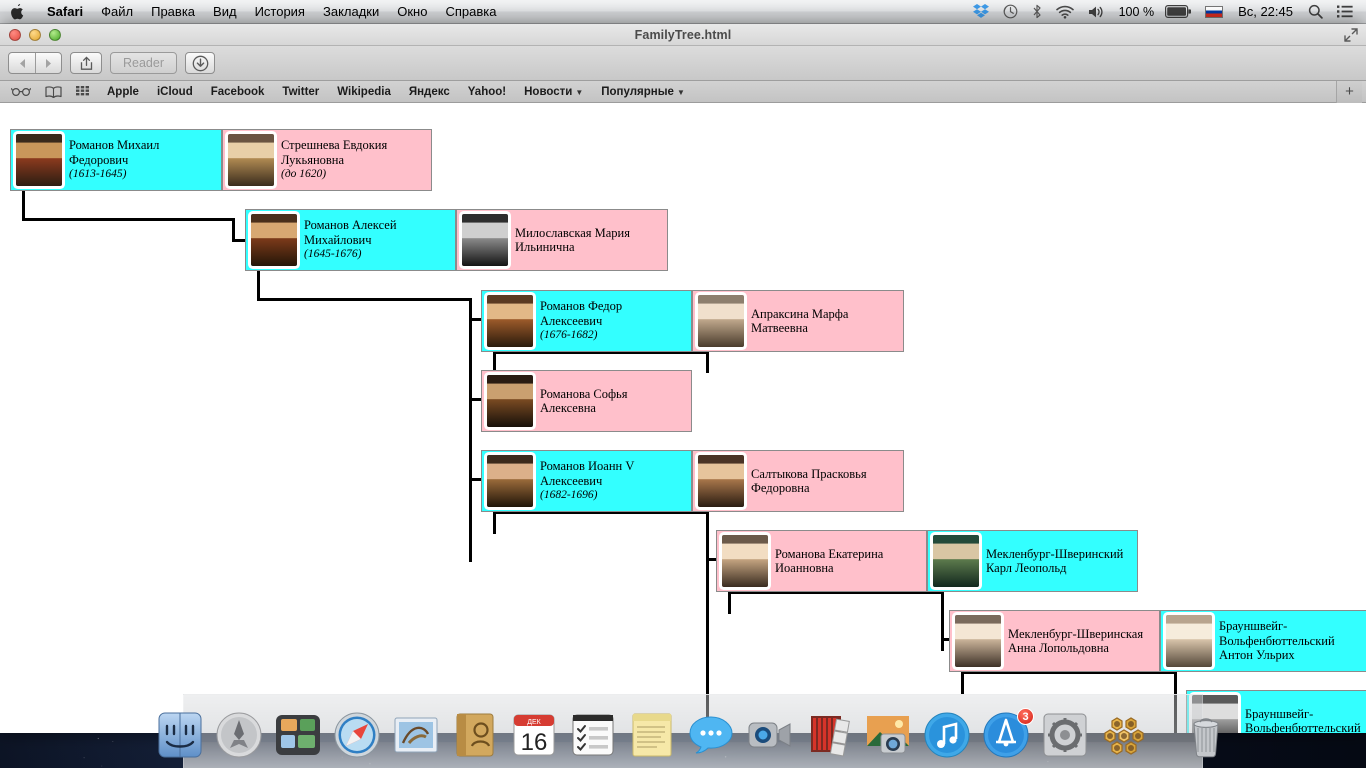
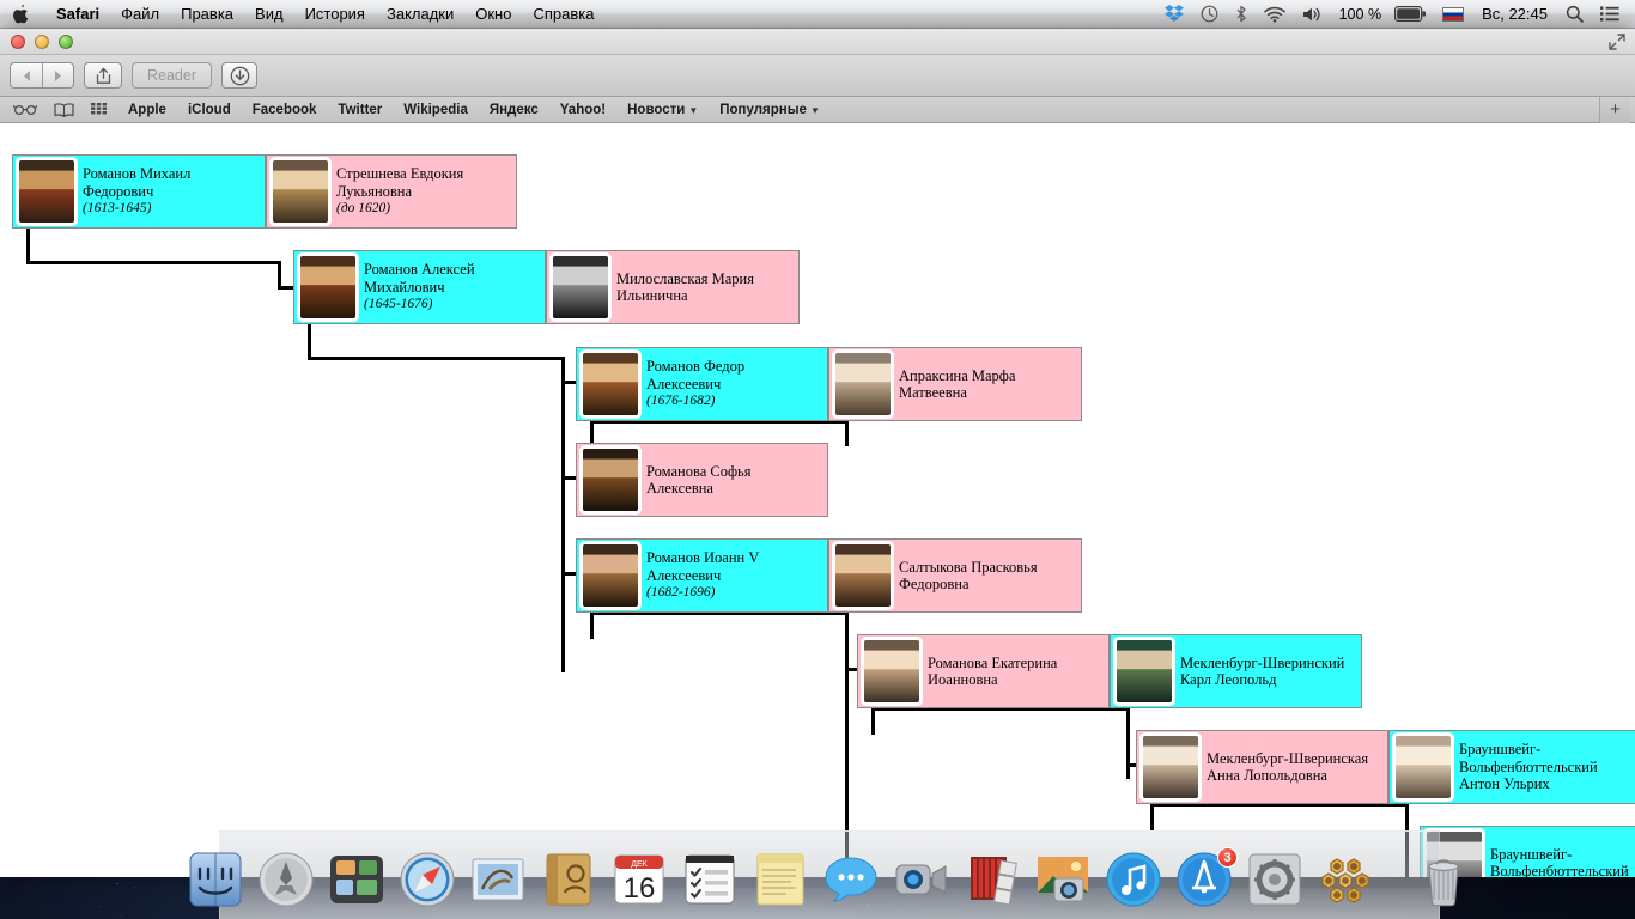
  Safari
  Файл
  Правка
  Вид
  История
  Закладки
  Окно
  Справка
  100 %
  Вс, 22:45
- FamilyTree.html
  Reader
  Apple
  iCloud
  Facebook
  Twitter
  Wikipedia
  Яндекс
  Yahoo!
  Новости ▼
  Популярные ▼
  +
  Романов Михаил
  Федорович
  (1613-1645)
  Стрешнева Евдокия
  Лукьяновна
  (до 1620)
  Романов Алексей
  Михайлович
  (1645-1676)
  Милославская Мария
  Ильинична
  Романов Федор
  Алексеевич
  (1676-1682)
  Апраксина Марфа
  Матвеевна
  Романова Софья
  Алексевна
  Романов Иоанн V
  Алексеевич
  (1682-1696)
  Салтыкова Прасковья
  Федоровна
  Романова Екатерина
  Иоанновна
  Мекленбург-Шверинский
  Карл Леопольд
  Мекленбург-Шверинская
  Анна Лопольдовна
  Брауншвейг-
  Вольфенбюттельский
  Антон Ульрих
  Брауншвейг-
  Вольфенбюттельский
  16
  3
